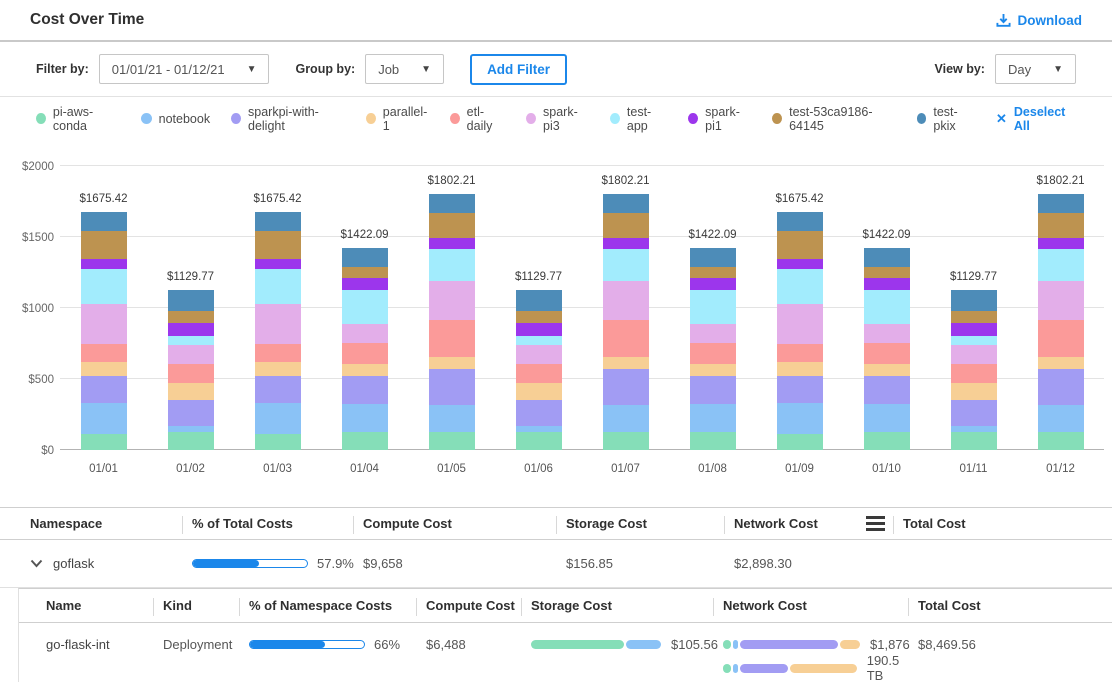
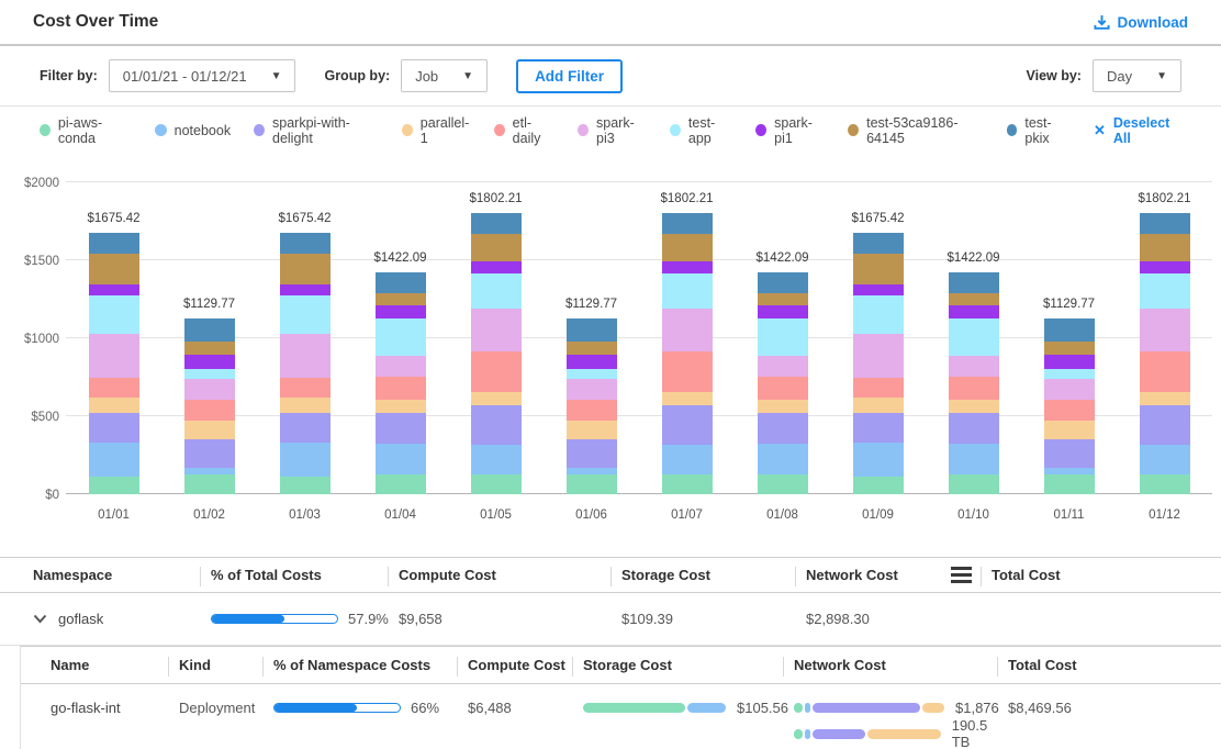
  Cost Over Time
  Download
  Filter by:
  01/01/21 - 01/12/21
  ▼
  Group by:
  Job
  ▼
  Add Filter
  View by:
  Day
  ▼
  pi-aws-conda
  notebook
  sparkpi-with-delight
  parallel-1
  etl-daily
  spark-pi3
  test-app
  spark-pi1
  test-53ca9186-64145
  test-pkix
  ✕
  Deselect All
  $0
  $500
  $1000
  $1500
  $2000
  $1675.42
  01/01
  $1129.77
  01/02
  $1675.42
  01/03
  $1422.09
  01/04
  $1802.21
  01/05
  $1129.77
  01/06
  $1802.21
  01/07
  $1422.09
  01/08
  $1675.42
  01/09
  $1422.09
  01/10
  $1129.77
  01/11
  $1802.21
  01/12
  Namespace
  % of Total Costs
  Compute Cost
  Storage Cost
  Network Cost
  Total Cost
  goflask
  57.9%
  $9,658
- $156.85
+ $109.39
  $2,898.30
  Name
  Kind
  % of Namespace Costs
  Compute Cost
  Storage Cost
  Network Cost
  Total Cost
  go-flask-int
  Deployment
  66%
  $6,488
  $105.56
  $1,876
  190.5 TB
  $8,469.56
